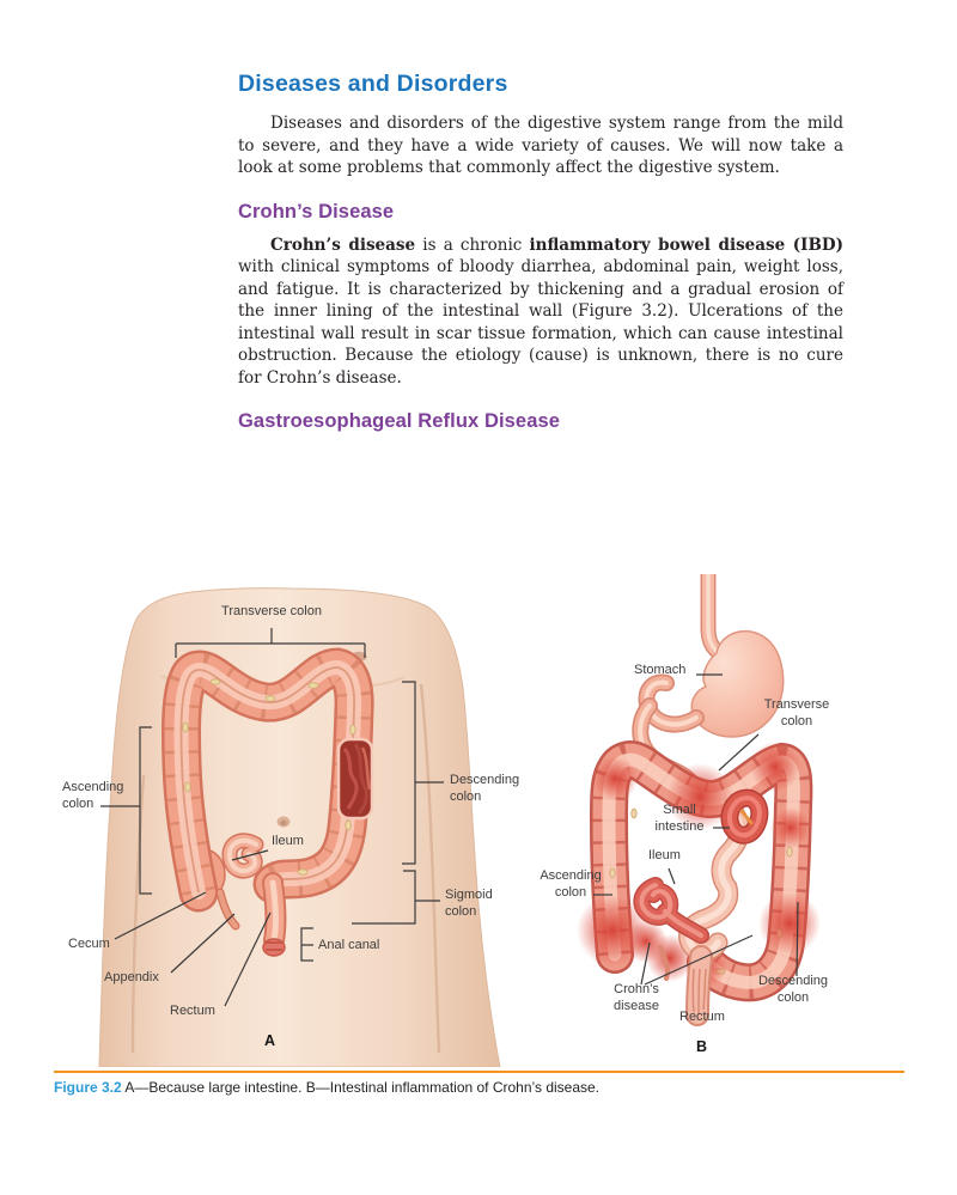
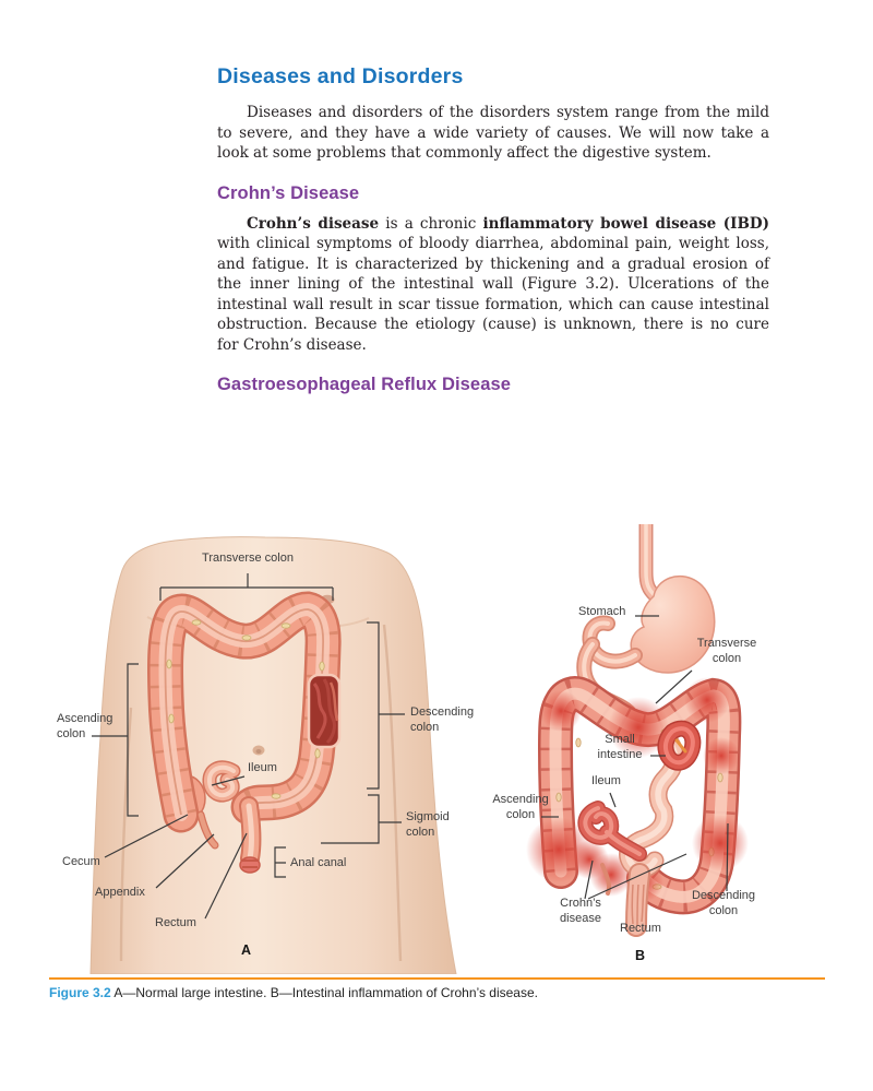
  Diseases and Disorders
- Diseases and disorders of the digestive system range from the mild to severe, and they have a wide variety of causes. We will now take a look at some problems that commonly affect the digestive system.
+ Diseases and disorders of the disorders system range from the mild to severe, and they have a wide variety of causes. We will now take a look at some problems that commonly affect the digestive system.
  Crohn’s Disease
  Crohn’s disease is a chronic inflammatory bowel disease (IBD) with clinical symptoms of bloody diarrhea, abdominal pain, weight loss, and fatigue. It is characterized by thickening and a gradual erosion of the inner lining of the intestinal wall (Figure 3.2). Ulcerations of the intestinal wall result in scar tissue formation, which can cause intestinal obstruction. Because the etiology (cause) is unknown, there is no cure for Crohn’s disease.
  Gastroesophageal Reflux Disease
  Transverse colon
  Ascending
  colon
  Descending
  colon
  Ileum
  Cecum
  Appendix
  Rectum
  Sigmoid
  colon
  Anal canal
  A
  Stomach
  Transverse
  colon
  Small
  intestine
  Ileum
  Ascending
  colon
  Crohn’s
  disease
  Rectum
  Descending
  colon
  B
- Figure 3.2 A—Because large intestine. B—Intestinal inflammation of Crohn’s disease.
+ Figure 3.2 A—Normal large intestine. B—Intestinal inflammation of Crohn’s disease.
